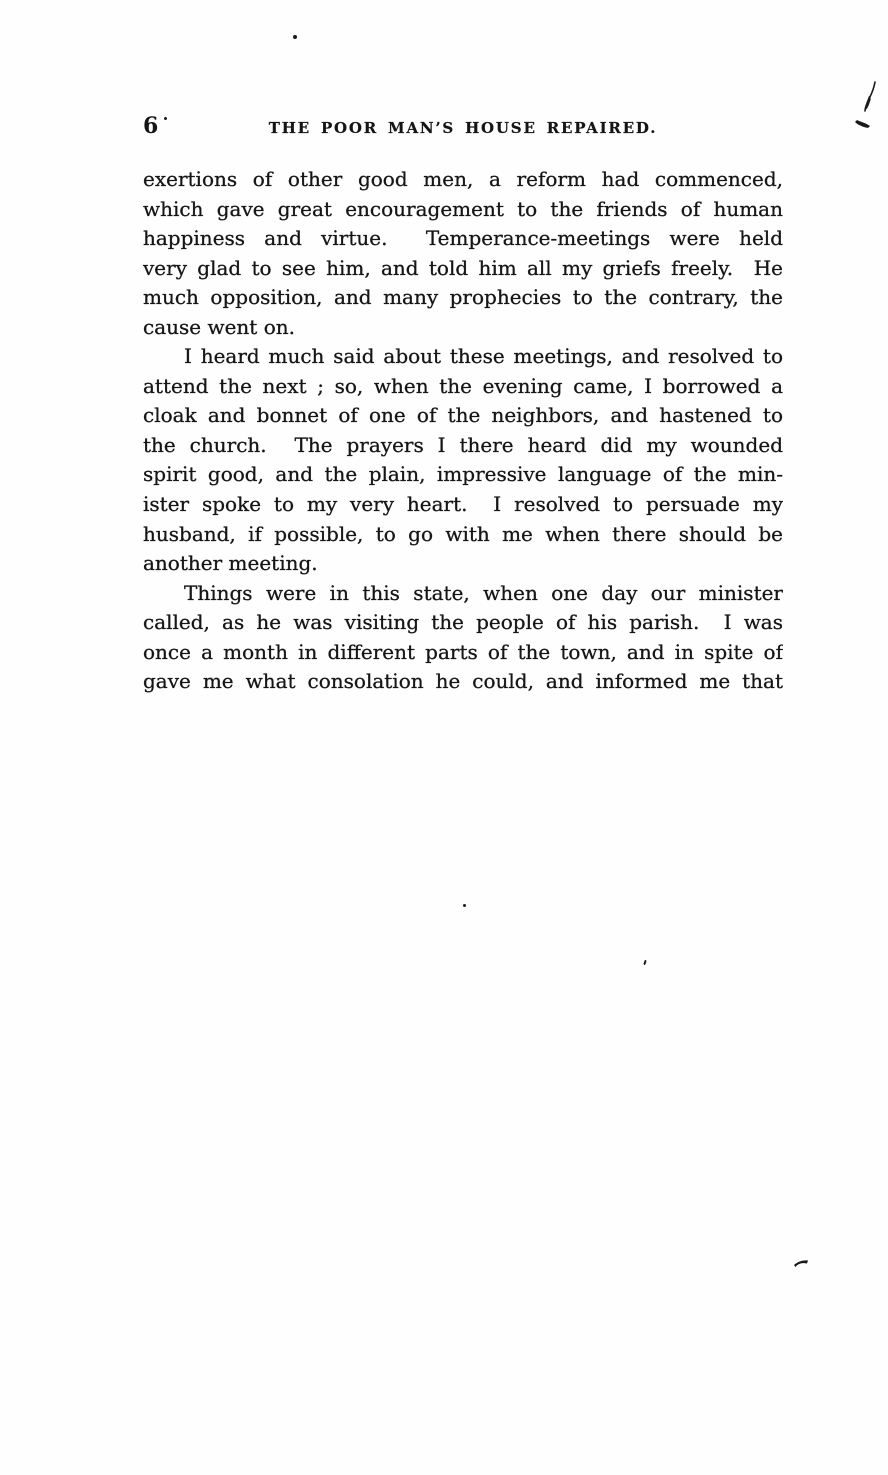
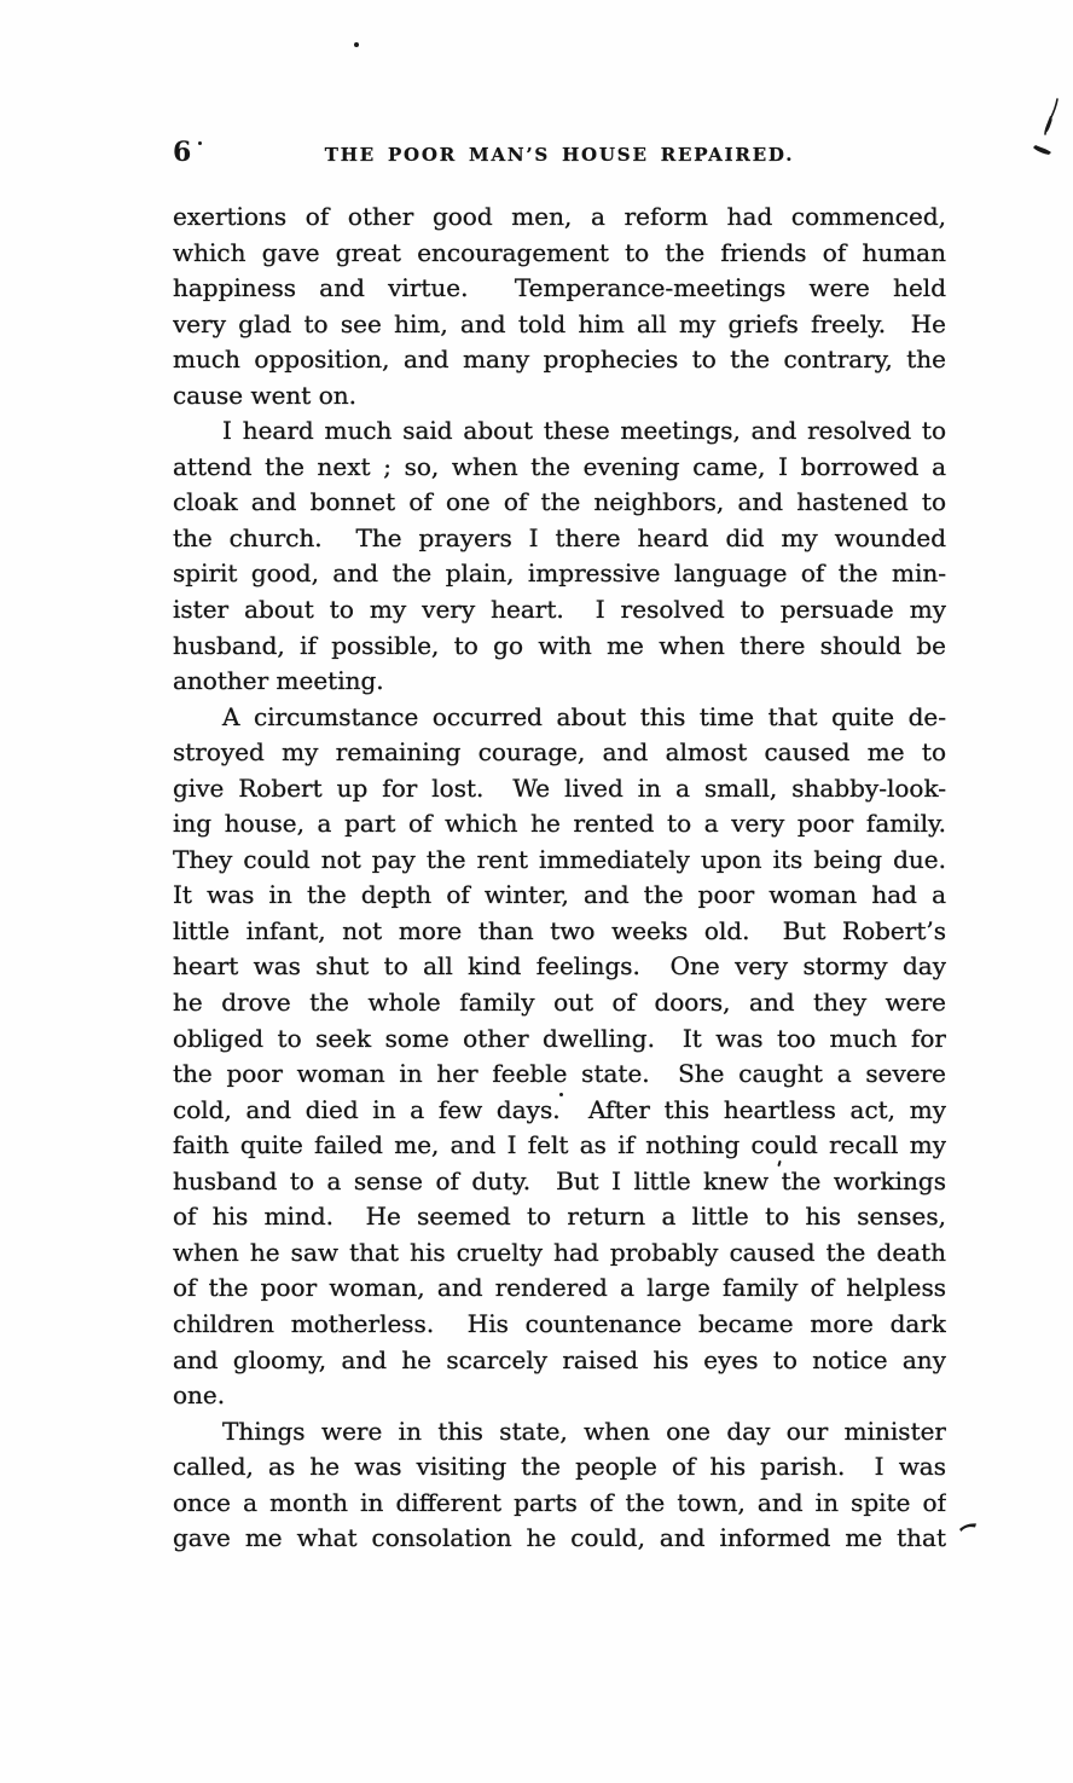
  6
  THE POOR MAN’S HOUSE REPAIRED.
  exertions of other good men, a reform had commenced,
  which gave great encouragement to the friends of human
  happiness and virtue. Temperance-meetings were held
  very glad to see him, and told him all my griefs freely. He
  much opposition, and many prophecies to the contrary, the
  cause went on.
  I heard much said about these meetings, and resolved to
  attend the next ; so, when the evening came, I borrowed a
  cloak and bonnet of one of the neighbors, and hastened to
  the church. The prayers I there heard did my wounded
  spirit good, and the plain, impressive language of the min-
- ister spoke to my very heart. I resolved to persuade my
+ ister about to my very heart. I resolved to persuade my
  husband, if possible, to go with me when there should be
  another meeting.
+ A circumstance occurred about this time that quite de-
+ stroyed my remaining courage, and almost caused me to
+ give Robert up for lost. We lived in a small, shabby-look-
+ ing house, a part of which he rented to a very poor family.
+ They could not pay the rent immediately upon its being due.
+ It was in the depth of winter, and the poor woman had a
+ little infant, not more than two weeks old. But Robert’s
+ heart was shut to all kind feelings. One very stormy day
+ he drove the whole family out of doors, and they were
+ obliged to seek some other dwelling. It was too much for
+ the poor woman in her feeble state. She caught a severe
+ cold, and died in a few days. After this heartless act, my
+ faith quite failed me, and I felt as if nothing could recall my
+ husband to a sense of duty. But I little knew the workings
+ of his mind. He seemed to return a little to his senses,
+ when he saw that his cruelty had probably caused the death
+ of the poor woman, and rendered a large family of helpless
+ children motherless. His countenance became more dark
+ and gloomy, and he scarcely raised his eyes to notice any
+ one.
  Things were in this state, when one day our minister
  called, as he was visiting the people of his parish. I was
  once a month in different parts of the town, and in spite of
  gave me what consolation he could, and informed me that
